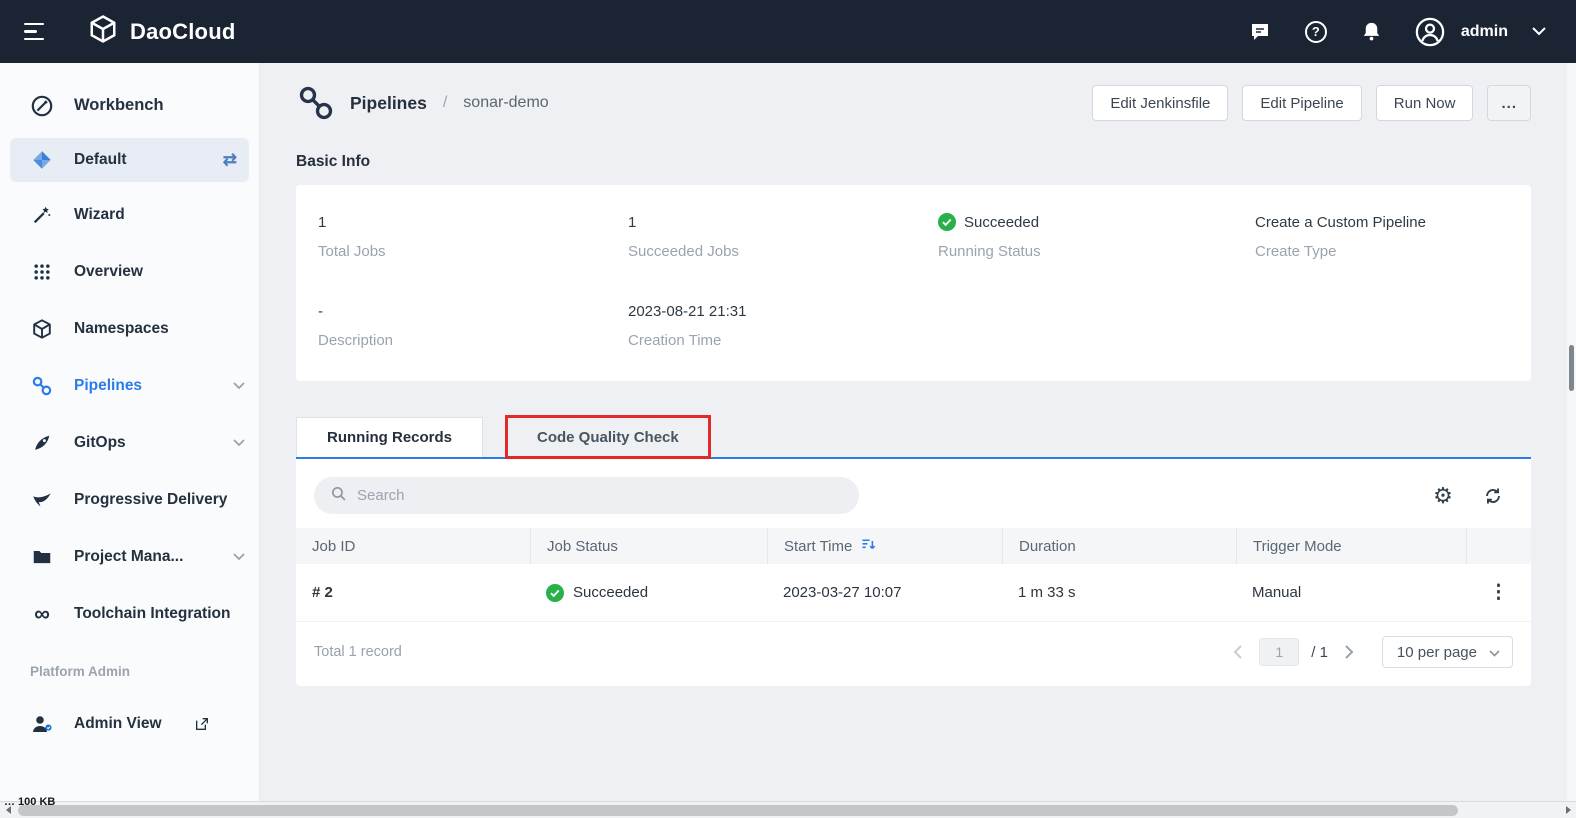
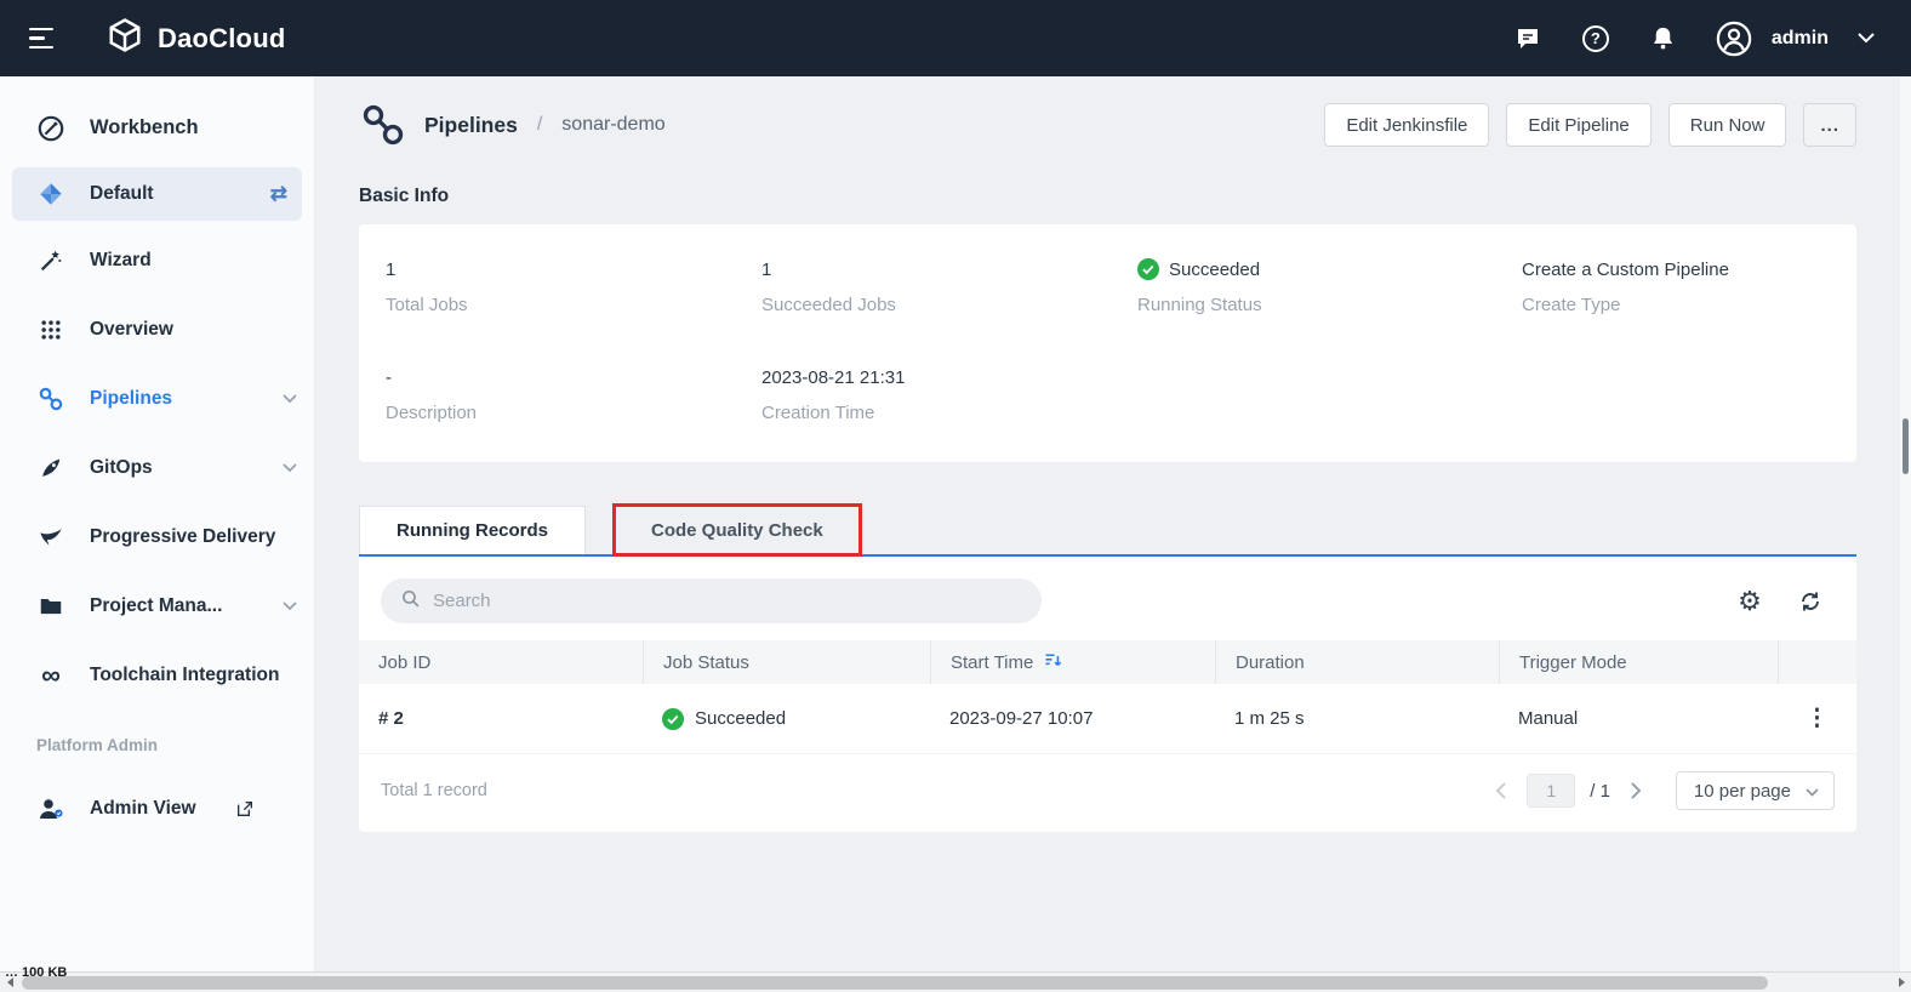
  DaoCloud
  ?
  admin
  Workbench
  Default
  ⇄
  Wizard
  Overview
- Namespaces
  Pipelines
  GitOps
  Progressive Delivery
  Project Mana...
  ∞
  Toolchain Integration
  Platform Admin
  Admin View
  Pipelines
  /
  sonar-demo
  Edit Jenkinsfile
  Edit Pipeline
  Run Now
  ...
  Basic Info
  1
  Total Jobs
  1
  Succeeded Jobs
  Succeeded
  Running Status
  Create a Custom Pipeline
  Create Type
  -
  Description
  2023-08-21 21:31
  Creation Time
  Running Records
  Code Quality Check
  Search
  ⚙
  Job ID
  Job Status
  Start Time
  Duration
  Trigger Mode
  # 2
  Succeeded
- 2023-03-27 10:07
+ 2023-09-27 10:07
- 1 m 33 s
+ 1 m 25 s
  Manual
  ⋮
  Total 1 record
  1
  / 1
  10 per page
  … 100 KB
